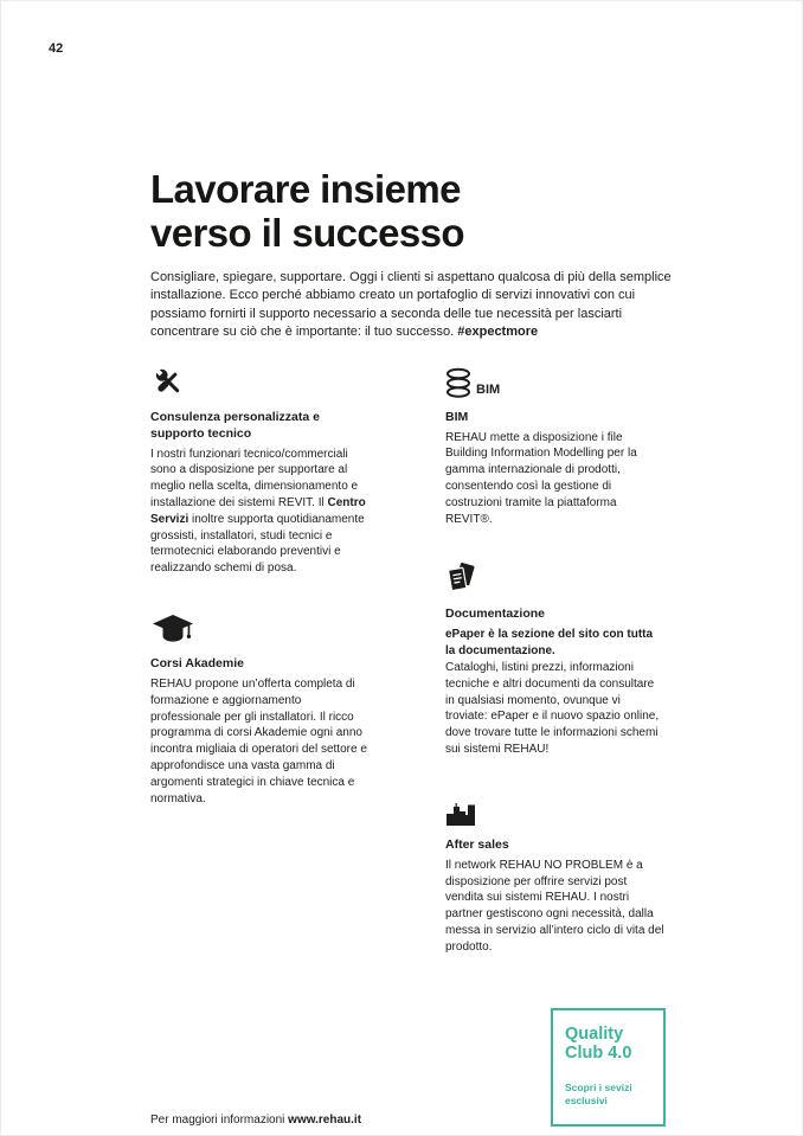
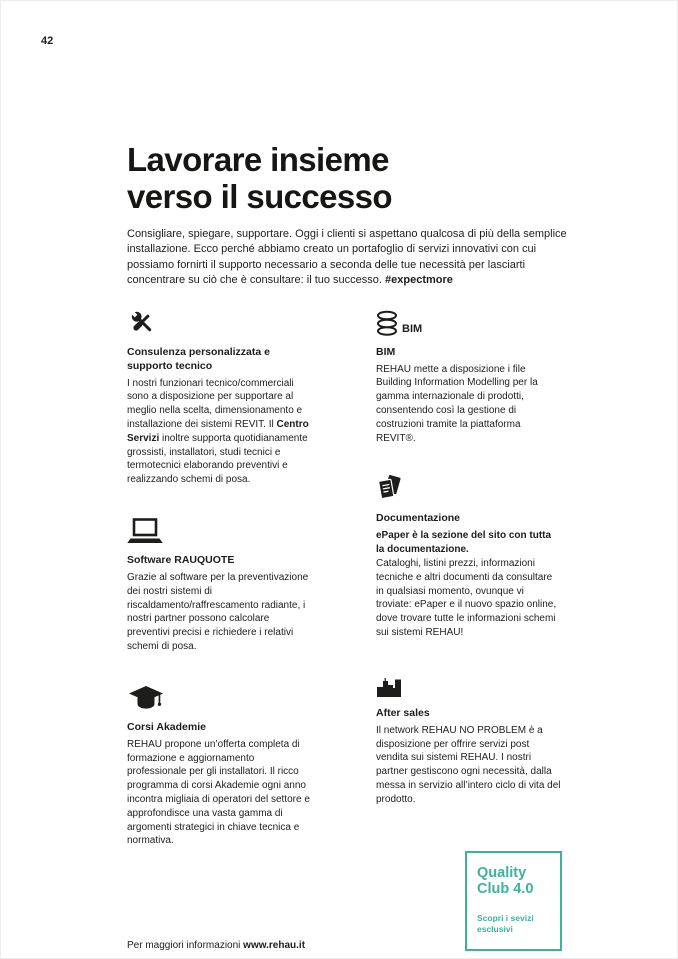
  42
  Lavorare insieme
  verso il successo
- Consigliare, spiegare, supportare. Oggi i clienti si aspettano qualcosa di più della semplice installazione. Ecco perché abbiamo creato un portafoglio di servizi innovativi con cui possiamo fornirti il supporto necessario a seconda delle tue necessità per lasciarti concentrare su ciò che è importante: il tuo successo. #expectmore
+ Consigliare, spiegare, supportare. Oggi i clienti si aspettano qualcosa di più della semplice installazione. Ecco perché abbiamo creato un portafoglio di servizi innovativi con cui possiamo fornirti il supporto necessario a seconda delle tue necessità per lasciarti concentrare su ciò che è consultare: il tuo successo. #expectmore
  Consulenza personalizzata e supporto tecnico
  I nostri funzionari tecnico/commerciali sono a disposizione per supportare al meglio nella scelta, dimensionamento e installazione dei sistemi REVIT. Il Centro Servizi inoltre supporta quotidianamente grossisti, installatori, studi tecnici e termotecnici elaborando preventivi e realizzando schemi di posa.
+ Software RAUQUOTE
+ Grazie al software per la preventivazione dei nostri sistemi di riscaldamento/raffrescamento radiante, i nostri partner possono calcolare preventivi precisi e richiedere i relativi schemi di posa.
  Corsi Akademie
  REHAU propone un’offerta completa di formazione e aggiornamento professionale per gli installatori. Il ricco programma di corsi Akademie ogni anno incontra migliaia di operatori del settore e approfondisce una vasta gamma di argomenti strategici in chiave tecnica e normativa.
  Per maggiori informazioni www.rehau.it
  BIM
  BIM
  REHAU mette a disposizione i file Building Information Modelling per la gamma internazionale di prodotti, consentendo così la gestione di costruzioni tramite la piattaforma REVIT®.
  Documentazione
  ePaper è la sezione del sito con tutta la documentazione.
  Cataloghi, listini prezzi, informazioni tecniche e altri documenti da consultare in qualsiasi momento, ovunque vi troviate: ePaper e il nuovo spazio online, dove trovare tutte le informazioni schemi sui sistemi REHAU!
  After sales
  Il network REHAU NO PROBLEM è a disposizione per offrire servizi post vendita sui sistemi REHAU. I nostri partner gestiscono ogni necessità, dalla messa in servizio all’intero ciclo di vita del prodotto.
  Quality Club 4.0
  Scopri i sevizi esclusivi
